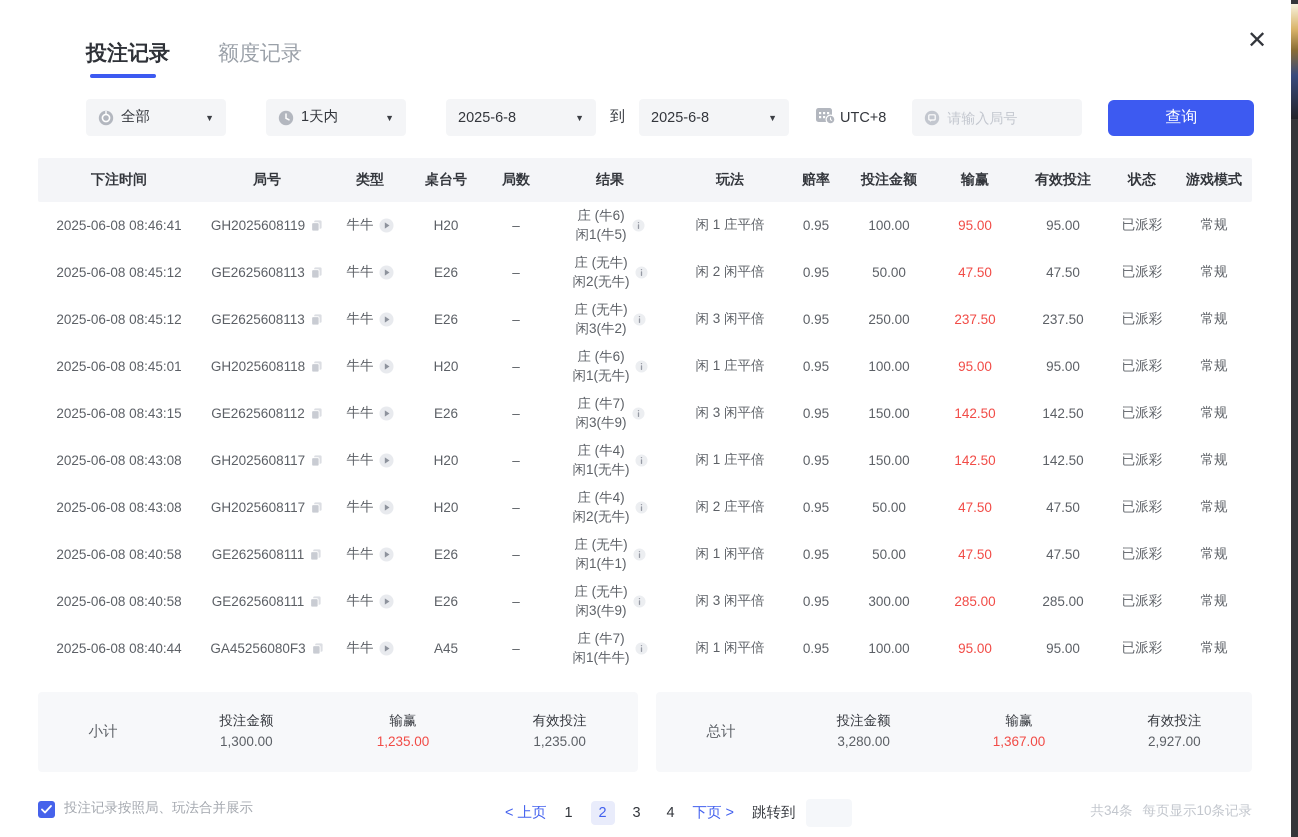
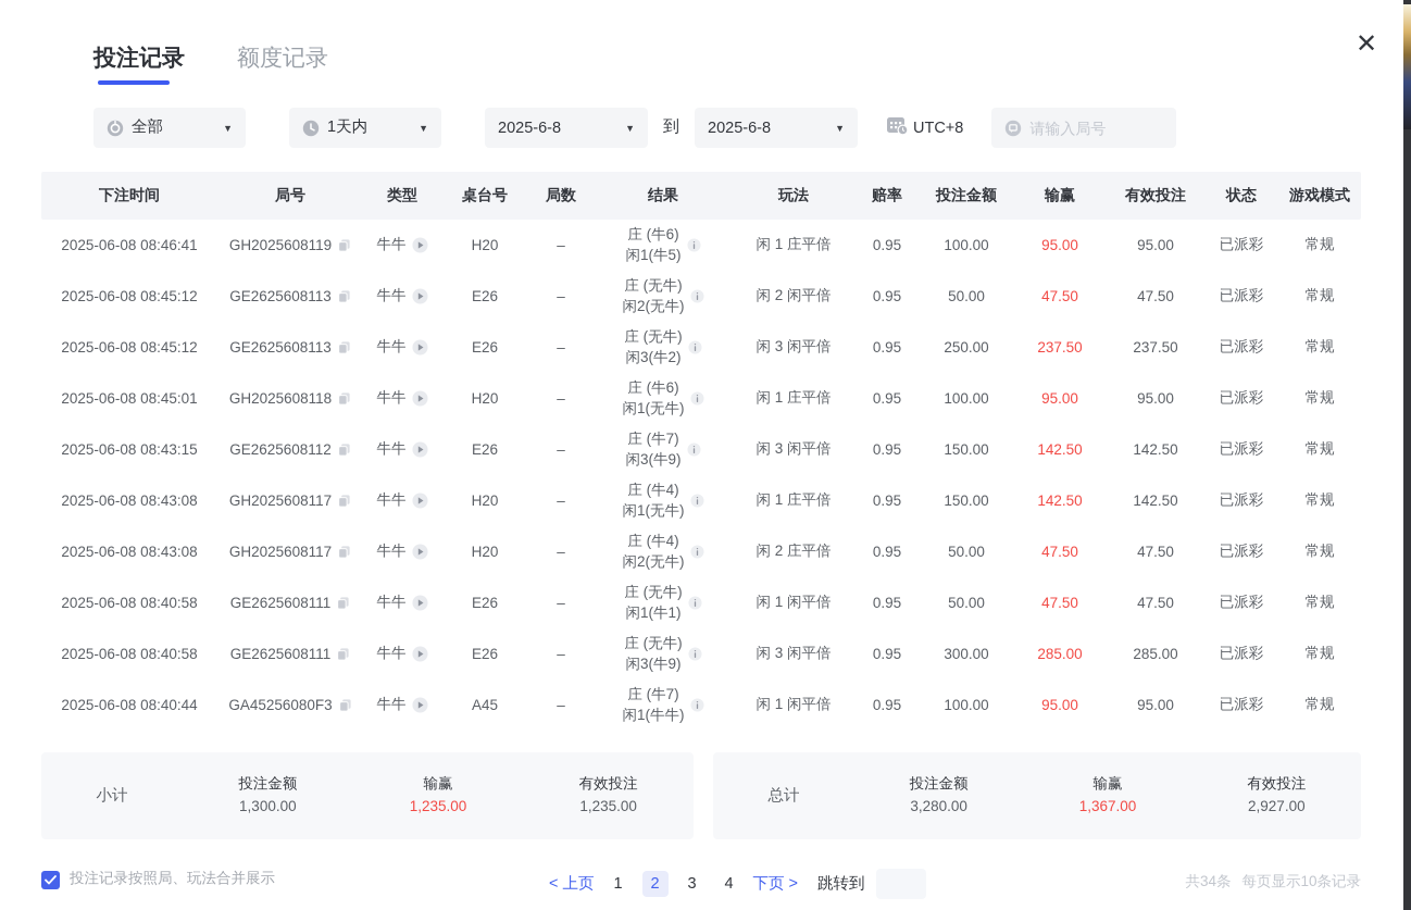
  投注记录
  额度记录
  ✕
  全部
  ▼
  1天内
  ▼
  2025-6-8
  ▼
  到
  2025-6-8
  ▼
  UTC+8
  请输入局号
- 查询
  下注时间
  局号
  类型
  桌台号
  局数
  结果
  玩法
  赔率
  投注金额
  输赢
  有效投注
  状态
  游戏模式
  2025-06-08 08:46:41
  GH2025608119
  牛牛
  H20
  –
  庄 (牛6)
  闲1(牛5)
  闲 1 庄平倍
  0.95
  100.00
  95.00
  95.00
  已派彩
  常规
  2025-06-08 08:45:12
  GE2625608113
  牛牛
  E26
  –
  庄 (无牛)
  闲2(无牛)
  闲 2 闲平倍
  0.95
  50.00
  47.50
  47.50
  已派彩
  常规
  2025-06-08 08:45:12
  GE2625608113
  牛牛
  E26
  –
  庄 (无牛)
  闲3(牛2)
  闲 3 闲平倍
  0.95
  250.00
  237.50
  237.50
  已派彩
  常规
  2025-06-08 08:45:01
  GH2025608118
  牛牛
  H20
  –
  庄 (牛6)
  闲1(无牛)
  闲 1 庄平倍
  0.95
  100.00
  95.00
  95.00
  已派彩
  常规
  2025-06-08 08:43:15
  GE2625608112
  牛牛
  E26
  –
  庄 (牛7)
  闲3(牛9)
  闲 3 闲平倍
  0.95
  150.00
  142.50
  142.50
  已派彩
  常规
  2025-06-08 08:43:08
  GH2025608117
  牛牛
  H20
  –
  庄 (牛4)
  闲1(无牛)
  闲 1 庄平倍
  0.95
  150.00
  142.50
  142.50
  已派彩
  常规
  2025-06-08 08:43:08
  GH2025608117
  牛牛
  H20
  –
  庄 (牛4)
  闲2(无牛)
  闲 2 庄平倍
  0.95
  50.00
  47.50
  47.50
  已派彩
  常规
  2025-06-08 08:40:58
  GE2625608111
  牛牛
  E26
  –
  庄 (无牛)
  闲1(牛1)
  闲 1 闲平倍
  0.95
  50.00
  47.50
  47.50
  已派彩
  常规
  2025-06-08 08:40:58
  GE2625608111
  牛牛
  E26
  –
  庄 (无牛)
  闲3(牛9)
  闲 3 闲平倍
  0.95
  300.00
  285.00
  285.00
  已派彩
  常规
  2025-06-08 08:40:44
  GA45256080F3
  牛牛
  A45
  –
  庄 (牛7)
  闲1(牛牛)
  闲 1 闲平倍
  0.95
  100.00
  95.00
  95.00
  已派彩
  常规
  小计
  投注金额
  1,300.00
  输赢
  1,235.00
  有效投注
  1,235.00
  总计
  投注金额
  3,280.00
  输赢
  1,367.00
  有效投注
  2,927.00
  投注记录按照局、玩法合并展示
  < 上页
  1
  2
  3
  4
  下页 >
  跳转到
  共34条
  每页显示10条记录
